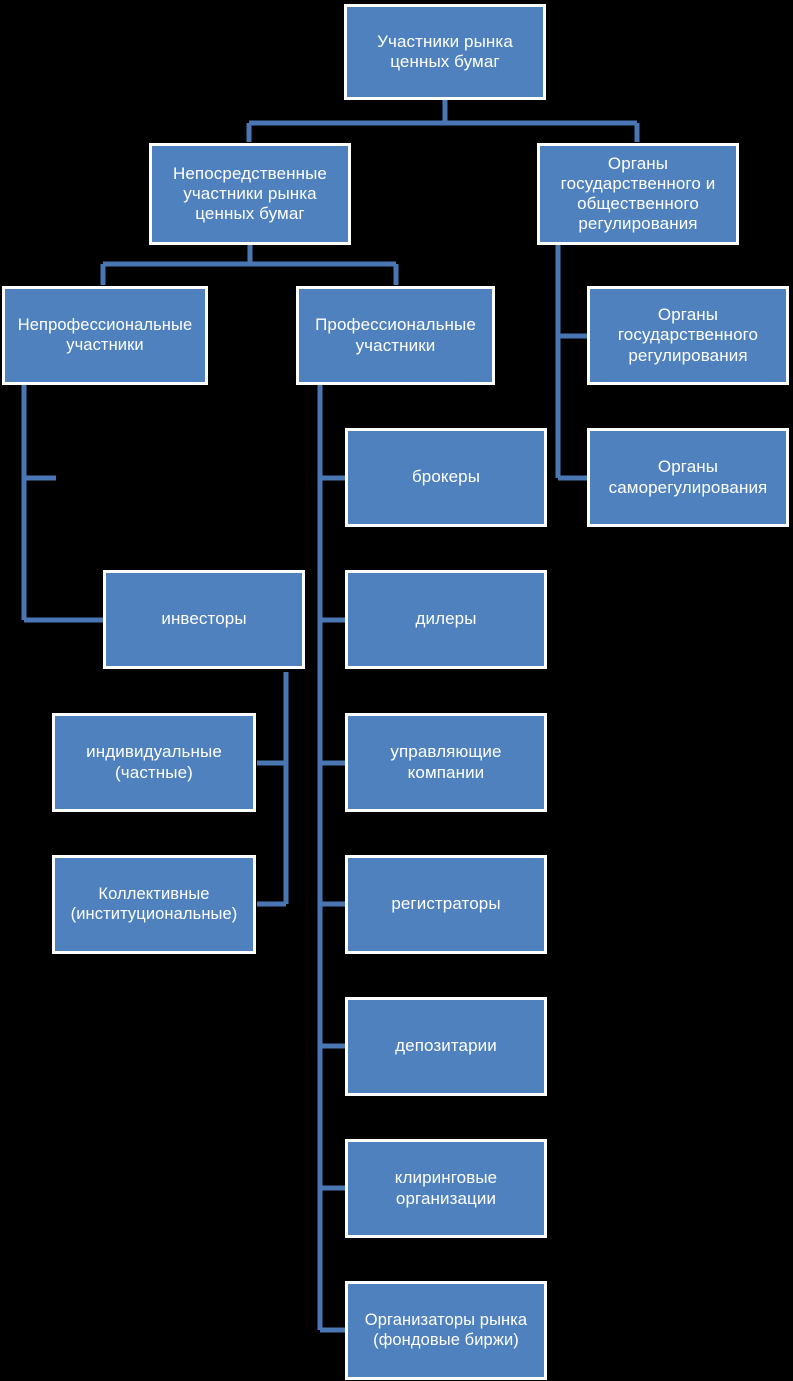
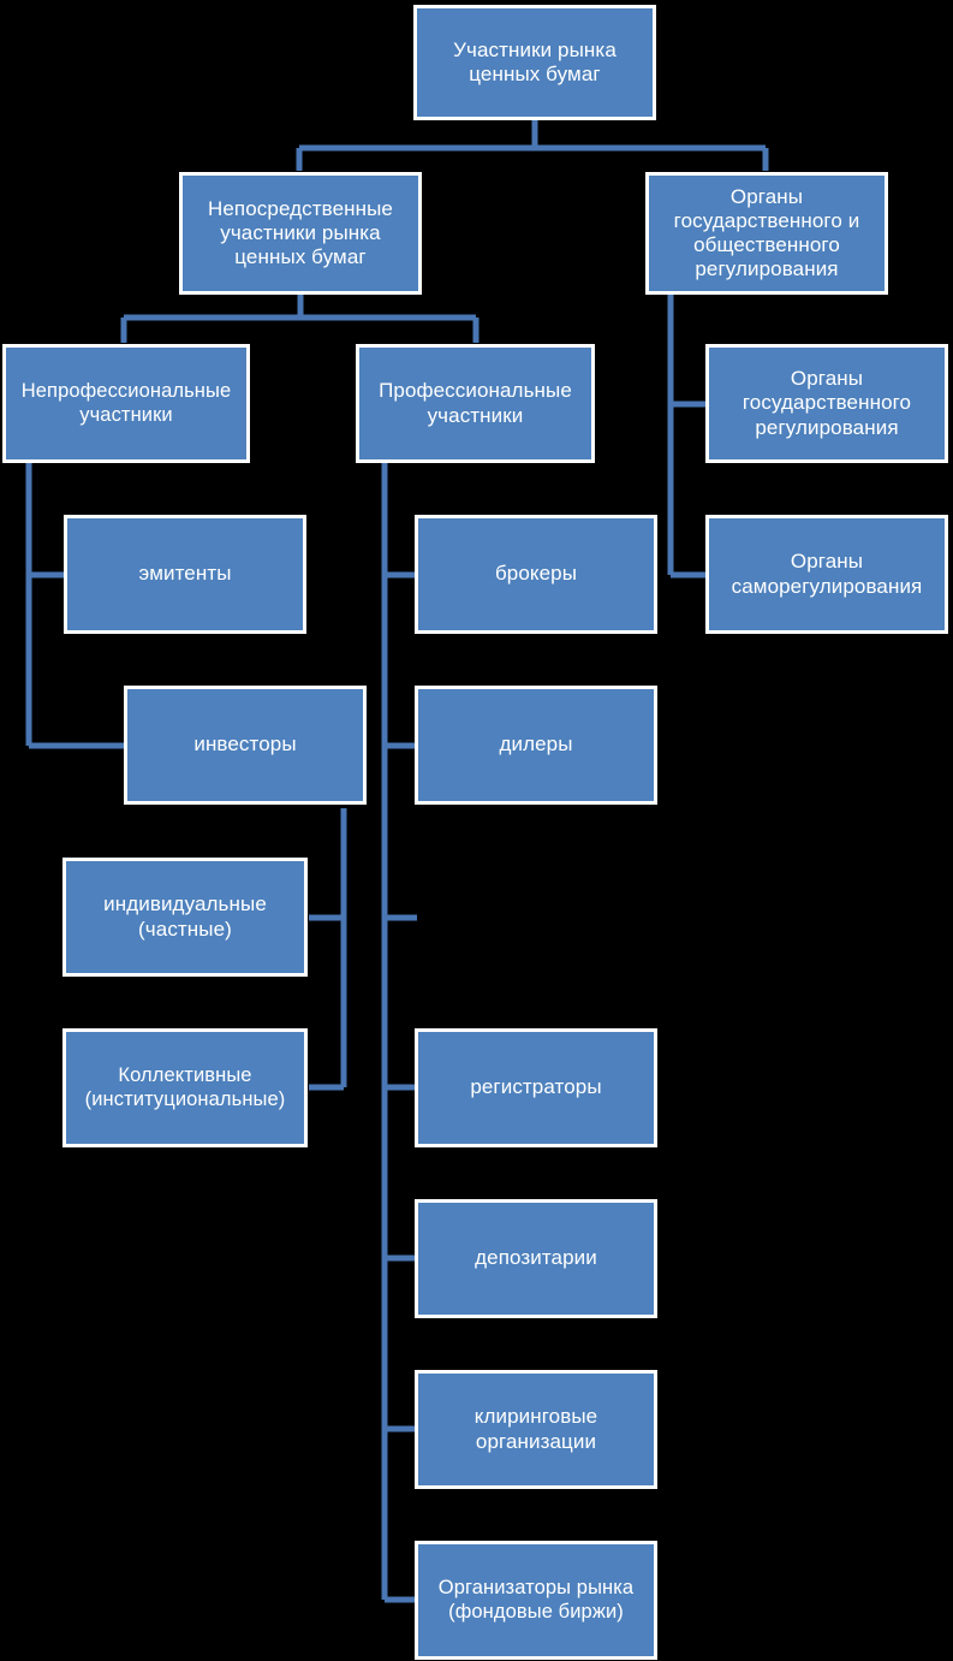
  Участники рынка
  ценных бумаг
  Непосредственные
  участники рынка
  ценных бумаг
  Органы
  государственного и
  общественного
  регулирования
  Непрофессиональные
  участники
  Профессиональные
  участники
  Органы
  государственного
  регулирования
  Органы
  саморегулирования
+ эмитенты
  инвесторы
  индивидуальные
  (частные)
  Коллективные
  (институциональные)
  брокеры
  дилеры
- управляющие
- компании
  регистраторы
  депозитарии
  клиринговые
  организации
  Организаторы рынка
  (фондовые биржи)
